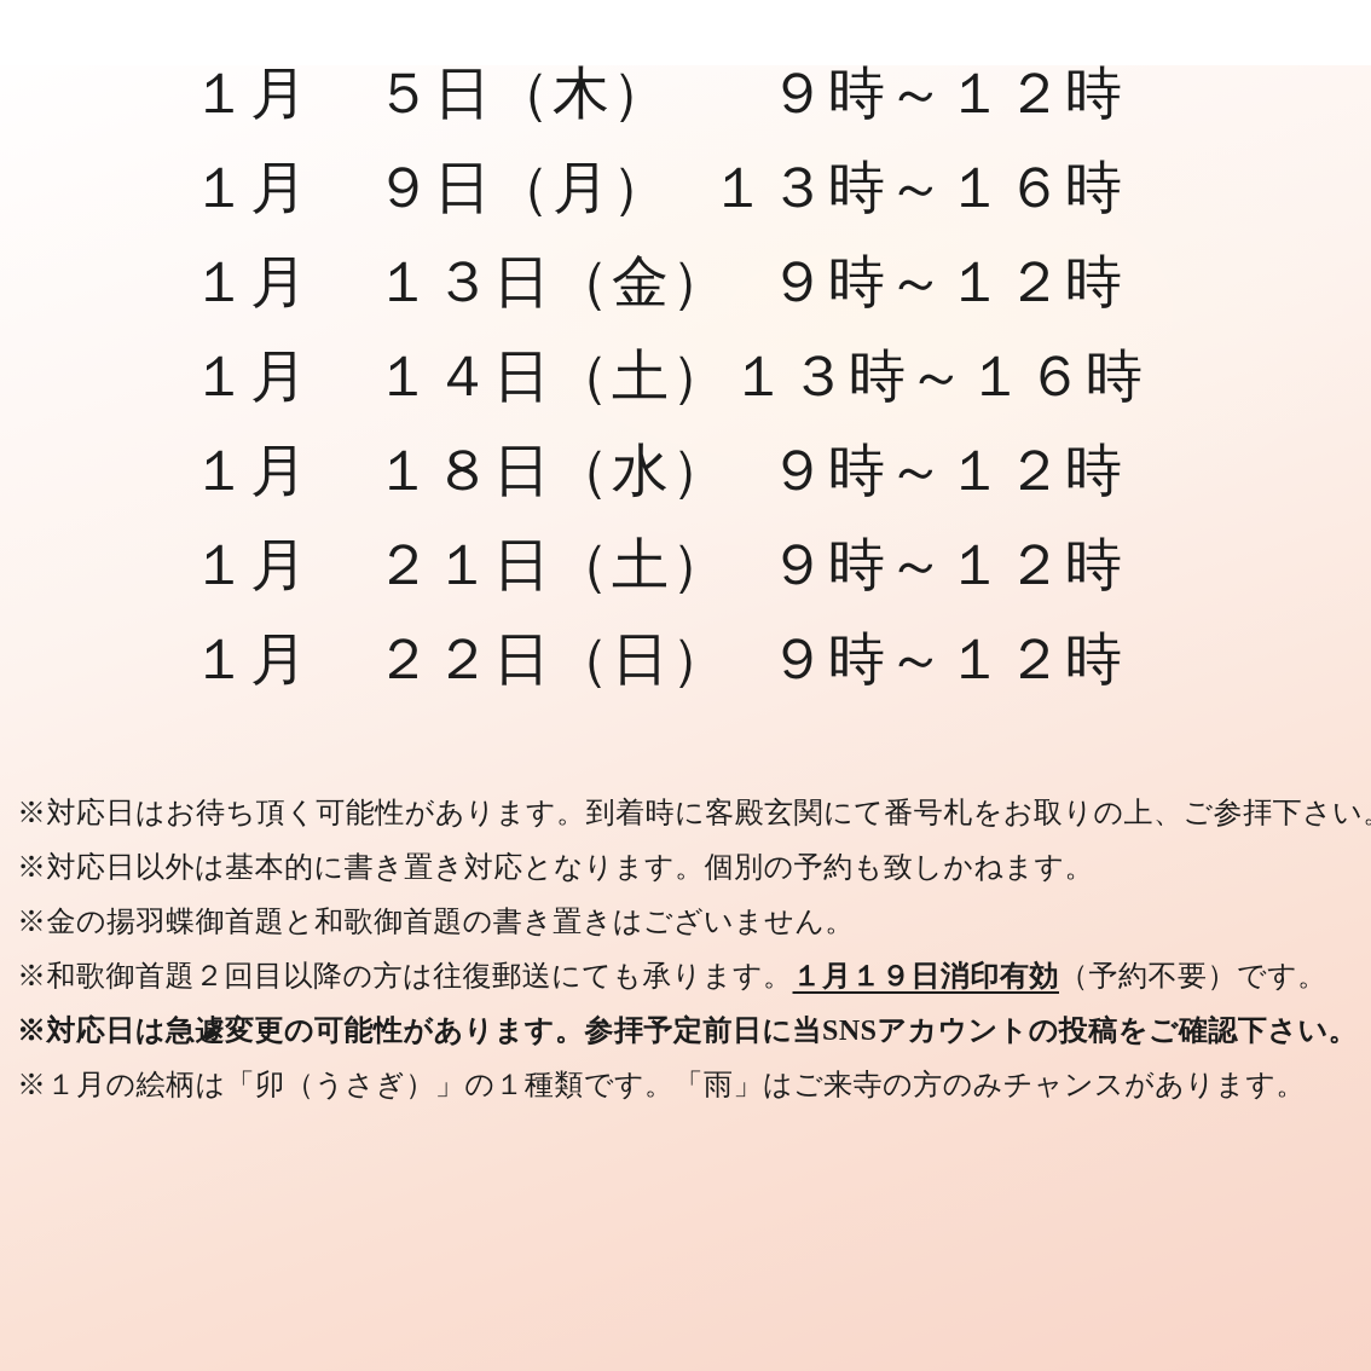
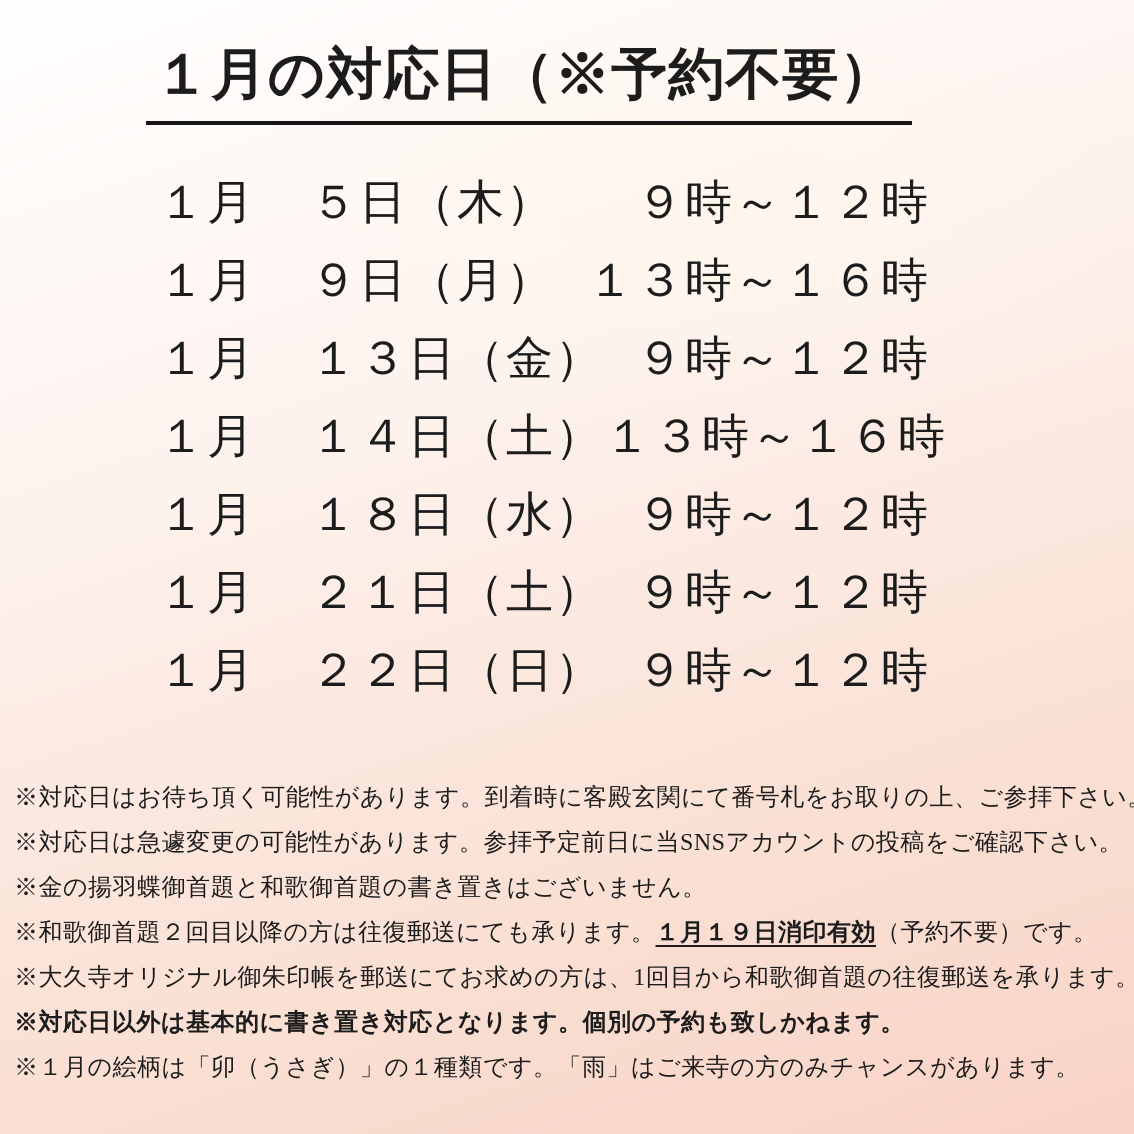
+ １月の対応日（※予約不要）
  １月
  ５日（木）
  ９時～１２時
  １月
  ９日（月）
  １３時～１６時
  １月
  １３日（金）
  ９時～１２時
  １月
  １４日（土）
  １３時～１６時
  １月
  １８日（水）
  ９時～１２時
  １月
  ２１日（土）
  ９時～１２時
  １月
  ２２日（日）
  ９時～１２時
  ※対応日はお待ち頂く可能性があります。到着時に客殿玄関にて番号札をお取りの上、ご参拝下さい
- ※対応日以外は基本的に書き置き対応となります。個別の予約も致しかねます。
+ ※対応日は急遽変更の可能性があります。参拝予定前日に当SNSアカウントの投稿をご確認下さい。
  ※金の揚羽蝶御首題と和歌御首題の書き置きはございません。
  ※和歌御首題２回目以降の方は往復郵送にても承ります。１月１９日消印有効（予約不要）です。
+ ※大久寺オリジナル御朱印帳を郵送にてお求めの方は、1回目から和歌御首題の往復郵送を承ります。
- ※対応日は急遽変更の可能性があります。参拝予定前日に当SNSアカウントの投稿をご確認下さい。
+ ※対応日以外は基本的に書き置き対応となります。個別の予約も致しかねます。
  ※１月の絵柄は「卯（うさぎ）」の１種類です。「雨」はご来寺の方のみチャンスがあります。
